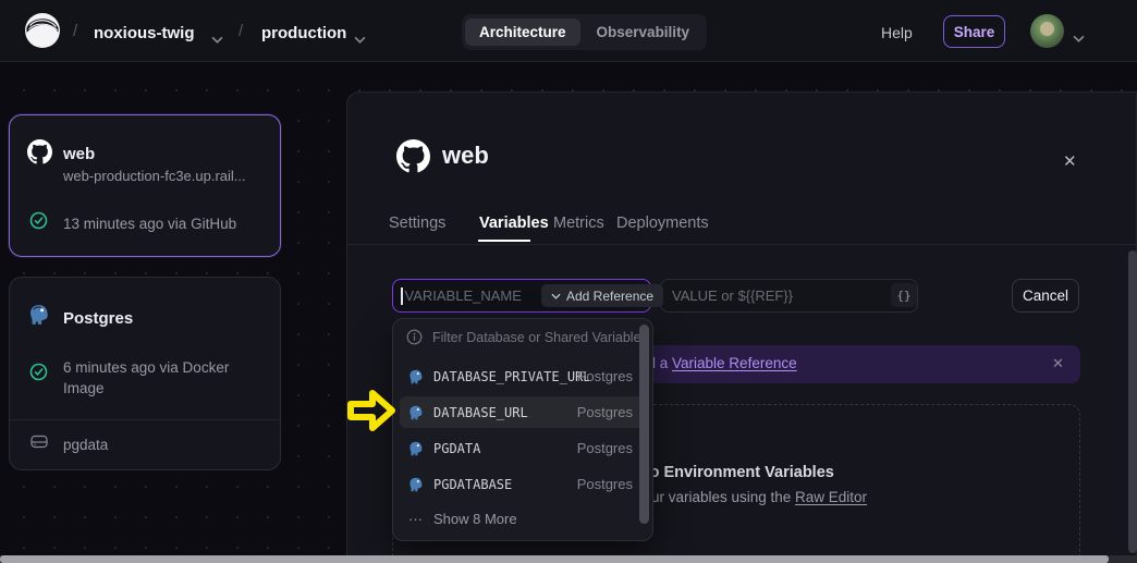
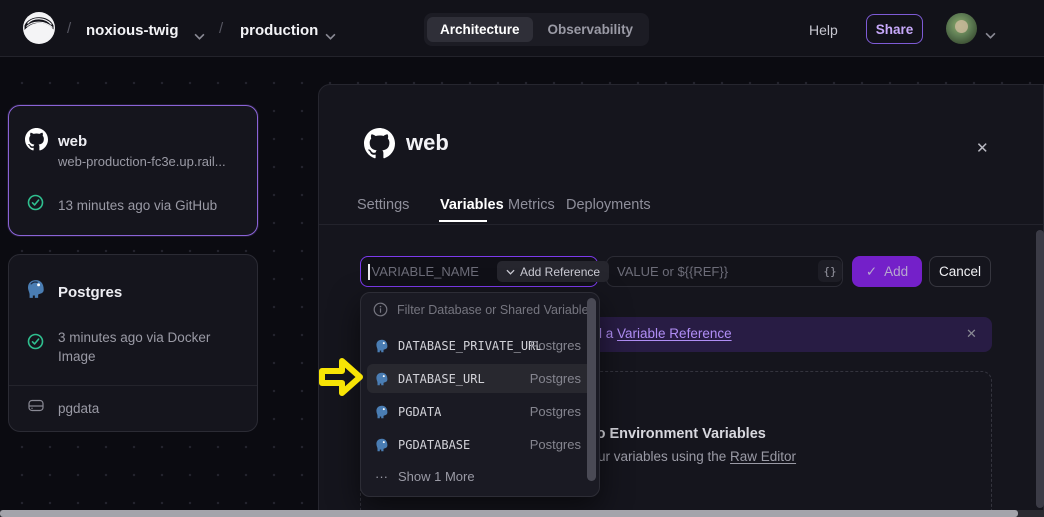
  web
  web-production-fc3e.up.rail...
  13 minutes ago via GitHub
  Postgres
- 6 minutes ago via Docker Image
+ 3 minutes ago via Docker Image
  pgdata
  web
  ✕
  Settings
  Variables
  Metrics
  Deployments
  VARIABLE_NAME
  Add Reference
  VALUE or ${{REF}}
  {}
+ ✓
+ Add
  Cancel
  a Variable Reference
  ✕
  o Environment Variables
  ur variables using the Raw Editor
  Filter Database or Shared Variable
  DATABASE_PRIVATE_URL
  Postgres
  DATABASE_URL
  Postgres
  PGDATA
  Postgres
  PGDATABASE
  Postgres
  ···
- Show 8 More
+ Show 1 More
  /
  noxious-twig
  /
  production
  Architecture
  Observability
  Help
  Share
